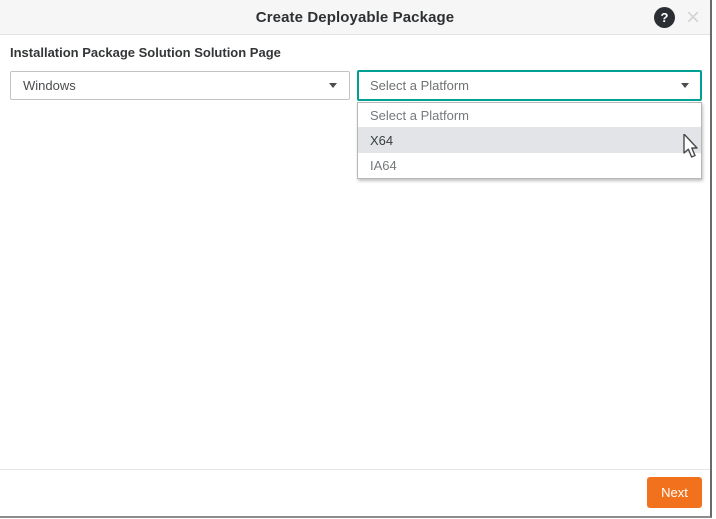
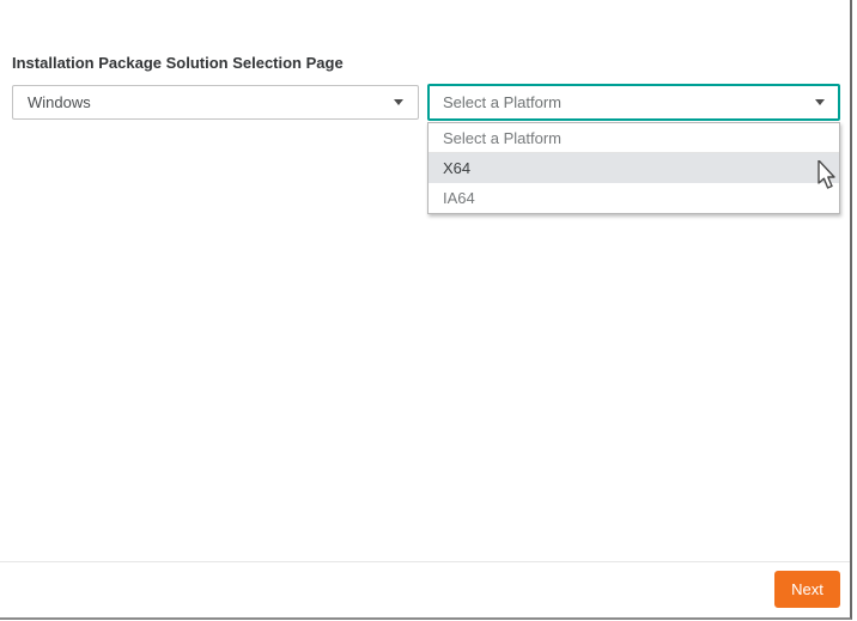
- Create Deployable Package
- ?
- ×
- Installation Package Solution Solution Page
+ Installation Package Solution Selection Page
  Windows
  Select a Platform
  Select a Platform
  X64
  IA64
  Next
